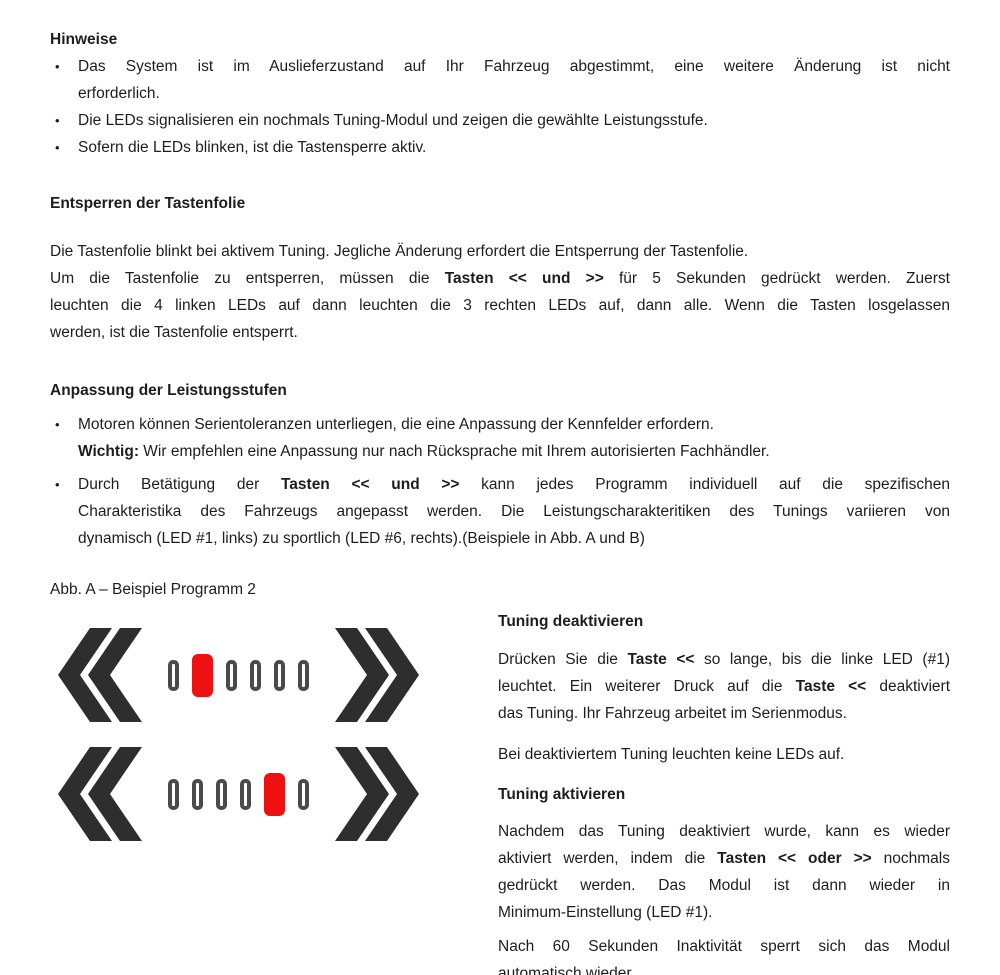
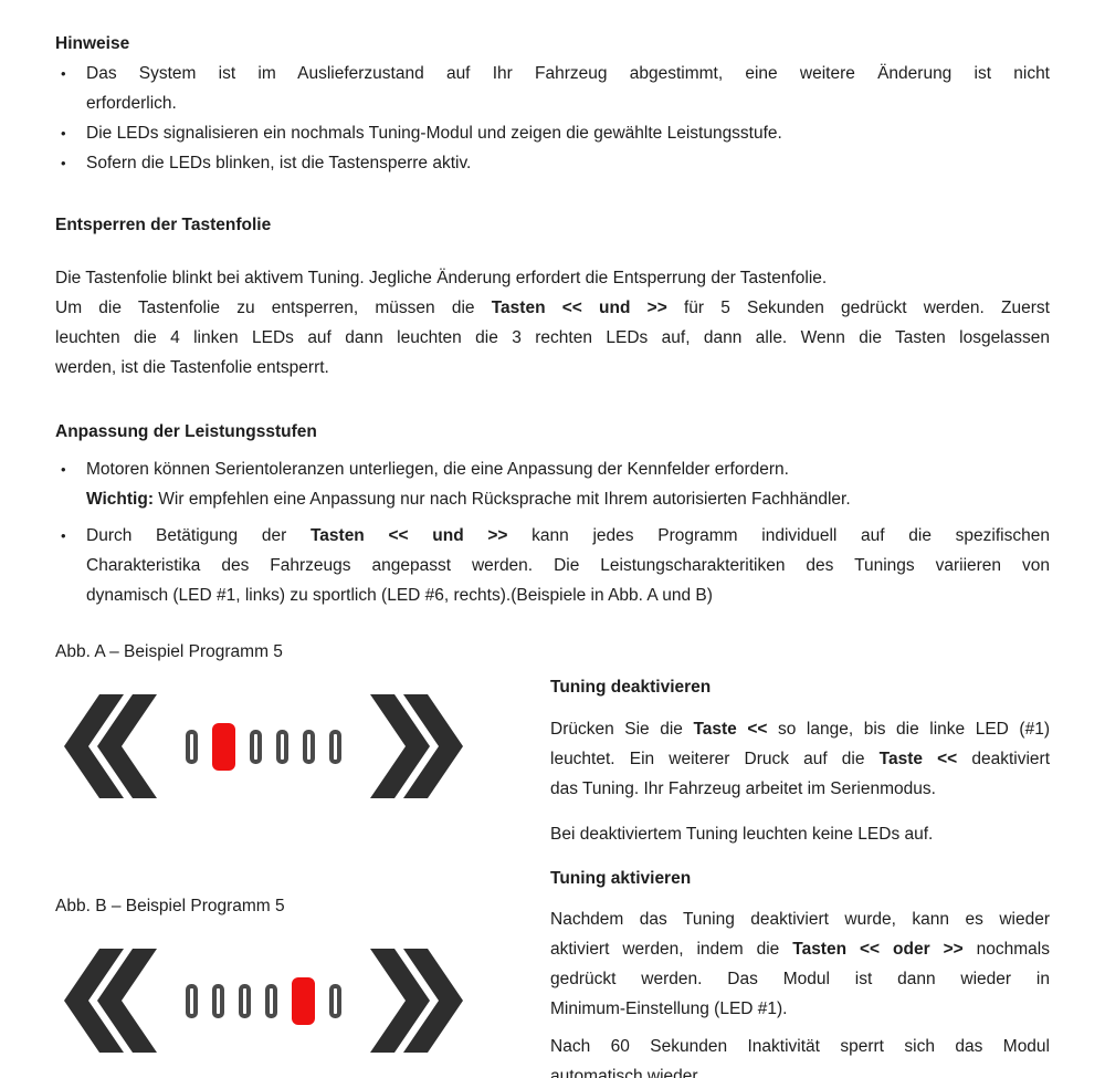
  Hinweise
  •
  Das System ist im Auslieferzustand auf Ihr Fahrzeug abgestimmt, eine weitere Änderung ist nicht
  erforderlich.
  •
  Die LEDs signalisieren ein nochmals Tuning-Modul und zeigen die gewählte Leistungsstufe.
  •
  Sofern die LEDs blinken, ist die Tastensperre aktiv.
  Entsperren der Tastenfolie
  Die Tastenfolie blinkt bei aktivem Tuning. Jegliche Änderung erfordert die Entsperrung der Tastenfolie.
  Um die Tastenfolie zu entsperren, müssen die Tasten << und >> für 5 Sekunden gedrückt werden. Zuerst
  leuchten die 4 linken LEDs auf dann leuchten die 3 rechten LEDs auf, dann alle. Wenn die Tasten losgelassen
  werden, ist die Tastenfolie entsperrt.
  Anpassung der Leistungsstufen
  •
  Motoren können Serientoleranzen unterliegen, die eine Anpassung der Kennfelder erfordern.
  Wichtig: Wir empfehlen eine Anpassung nur nach Rücksprache mit Ihrem autorisierten Fachhändler.
  •
  Durch Betätigung der Tasten << und >> kann jedes Programm individuell auf die spezifischen
  Charakteristika des Fahrzeugs angepasst werden. Die Leistungscharakteritiken des Tunings variieren von
  dynamisch (LED #1, links) zu sportlich (LED #6, rechts).(Beispiele in Abb. A und B)
- Abb. A – Beispiel Programm 2
+ Abb. A – Beispiel Programm 5
+ Abb. B – Beispiel Programm 5
  Tuning deaktivieren
  Drücken Sie die Taste << so lange, bis die linke LED (#1)
  leuchtet. Ein weiterer Druck auf die Taste << deaktiviert
  das Tuning. Ihr Fahrzeug arbeitet im Serienmodus.
  Bei deaktiviertem Tuning leuchten keine LEDs auf.
  Tuning aktivieren
  Nachdem das Tuning deaktiviert wurde, kann es wieder
  aktiviert werden, indem die Tasten << oder >> nochmals
  gedrückt werden. Das Modul ist dann wieder in
  Minimum-Einstellung (LED #1).
  Nach 60 Sekunden Inaktivität sperrt sich das Modul
  automatisch wieder.
